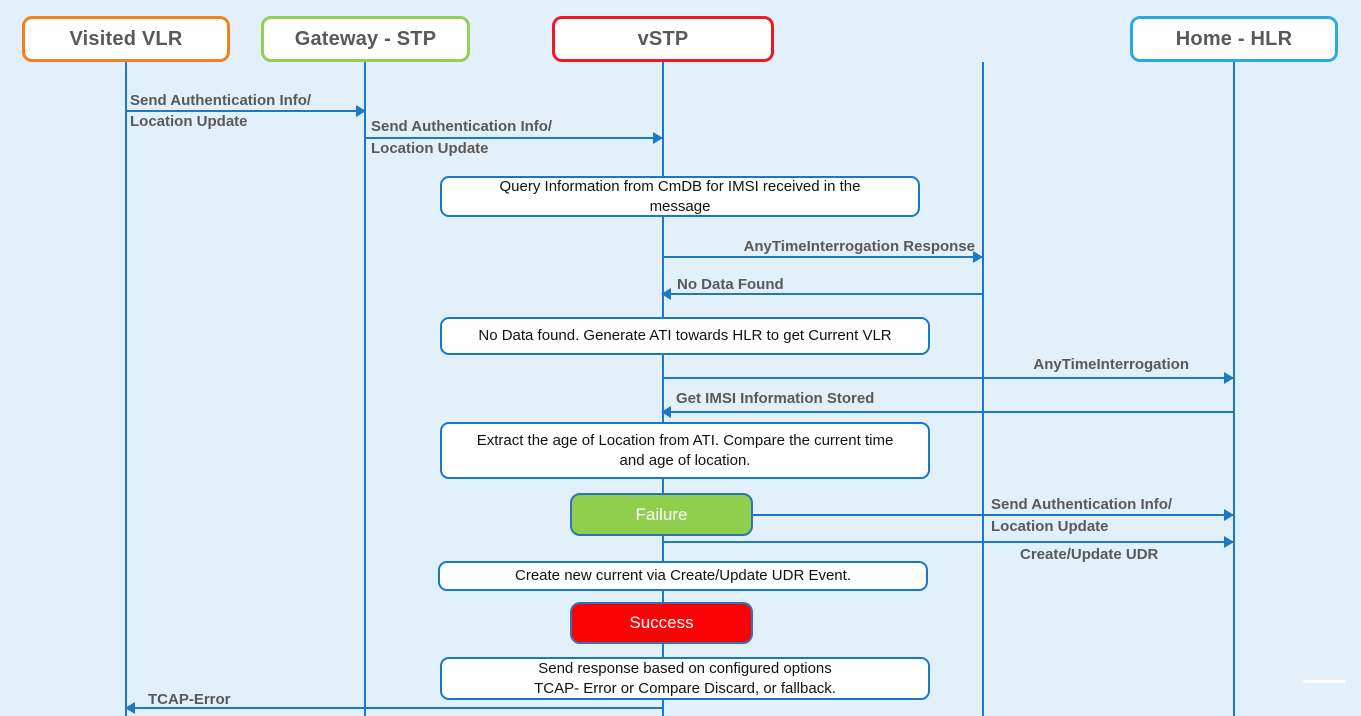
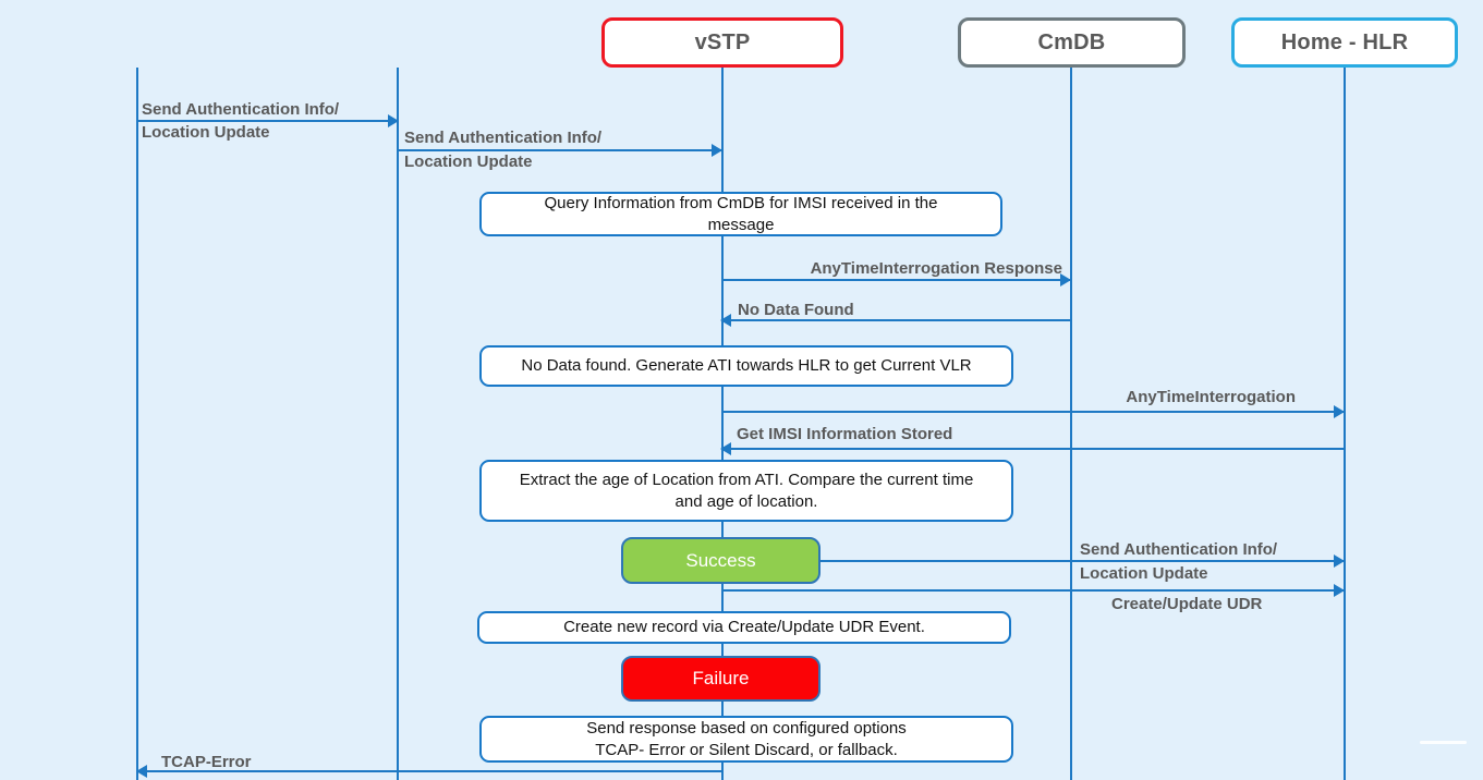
- Visited VLR
- Gateway - STP
  vSTP
+ CmDB
  Home - HLR
  Send Authentication Info/
  Location Update
  Send Authentication Info/
  Location Update
  Query Information from CmDB for IMSI received in the
  message
  AnyTimeInterrogation Response
  No Data Found
  No Data found. Generate ATI towards HLR to get Current VLR
  AnyTimeInterrogation
  Get IMSI Information Stored
  Extract the age of Location from ATI. Compare the current time
  and age of location.
- Failure
+ Success
  Send Authentication Info/
  Location Update
  Create/Update UDR
- Create new current via Create/Update UDR Event.
+ Create new record via Create/Update UDR Event.
- Success
+ Failure
  Send response based on configured options
- TCAP- Error or Compare Discard, or fallback.
+ TCAP- Error or Silent Discard, or fallback.
  TCAP-Error
